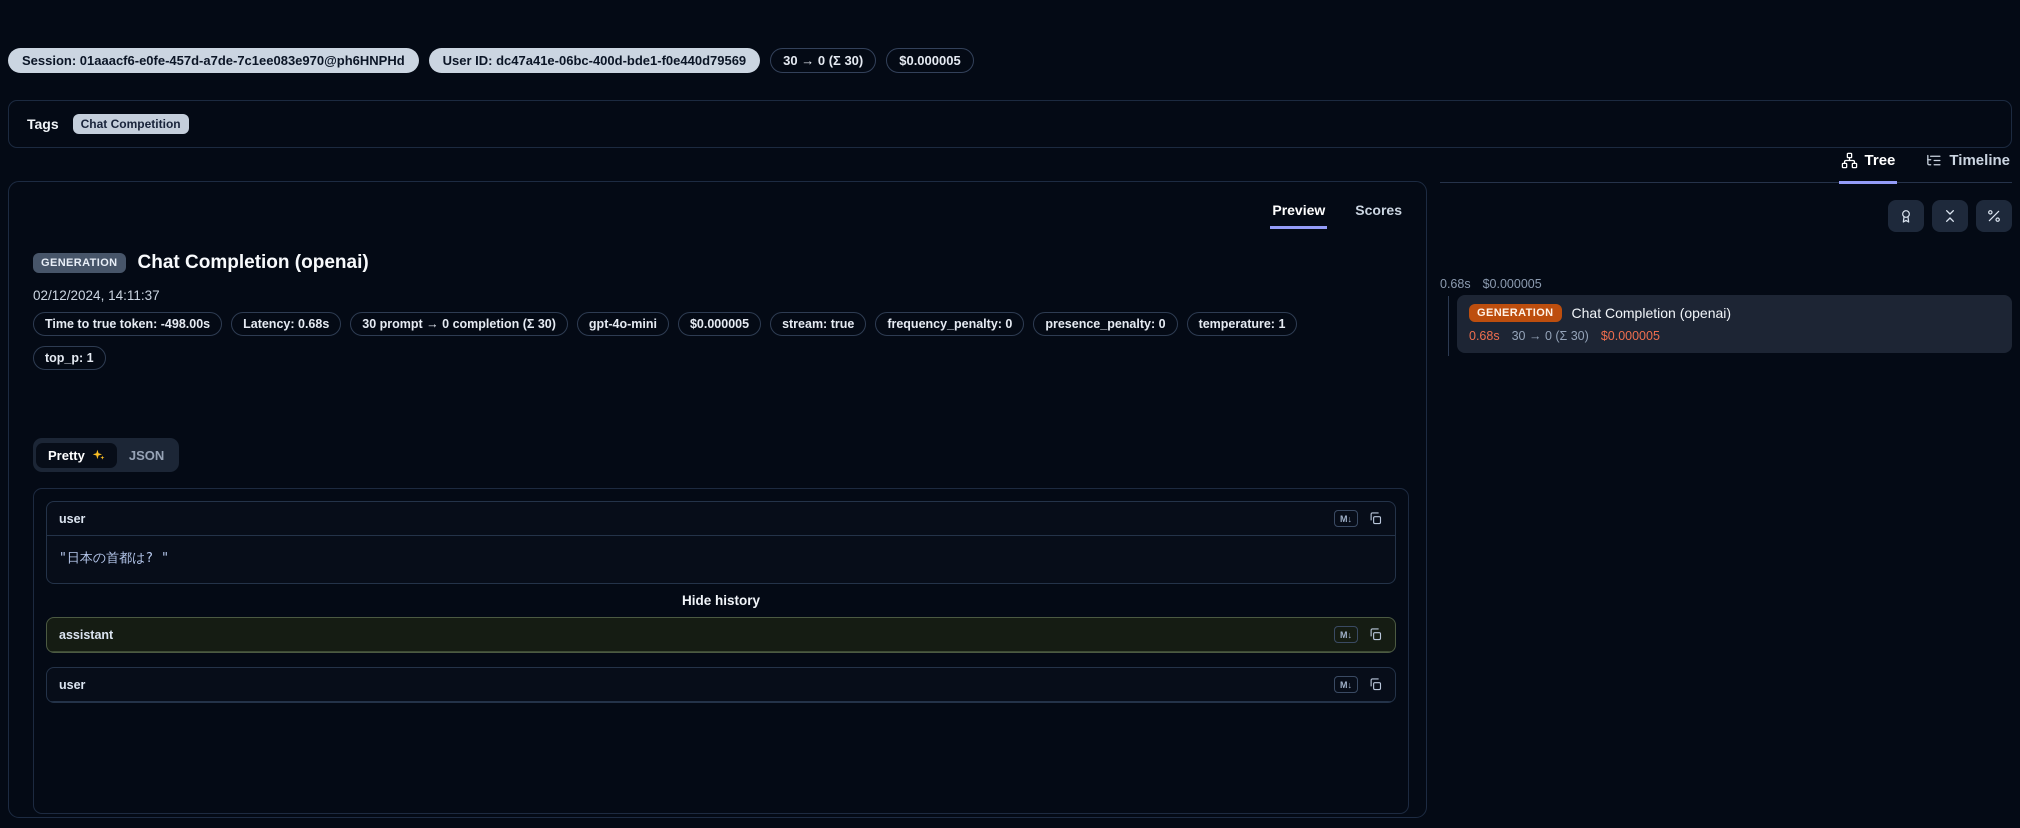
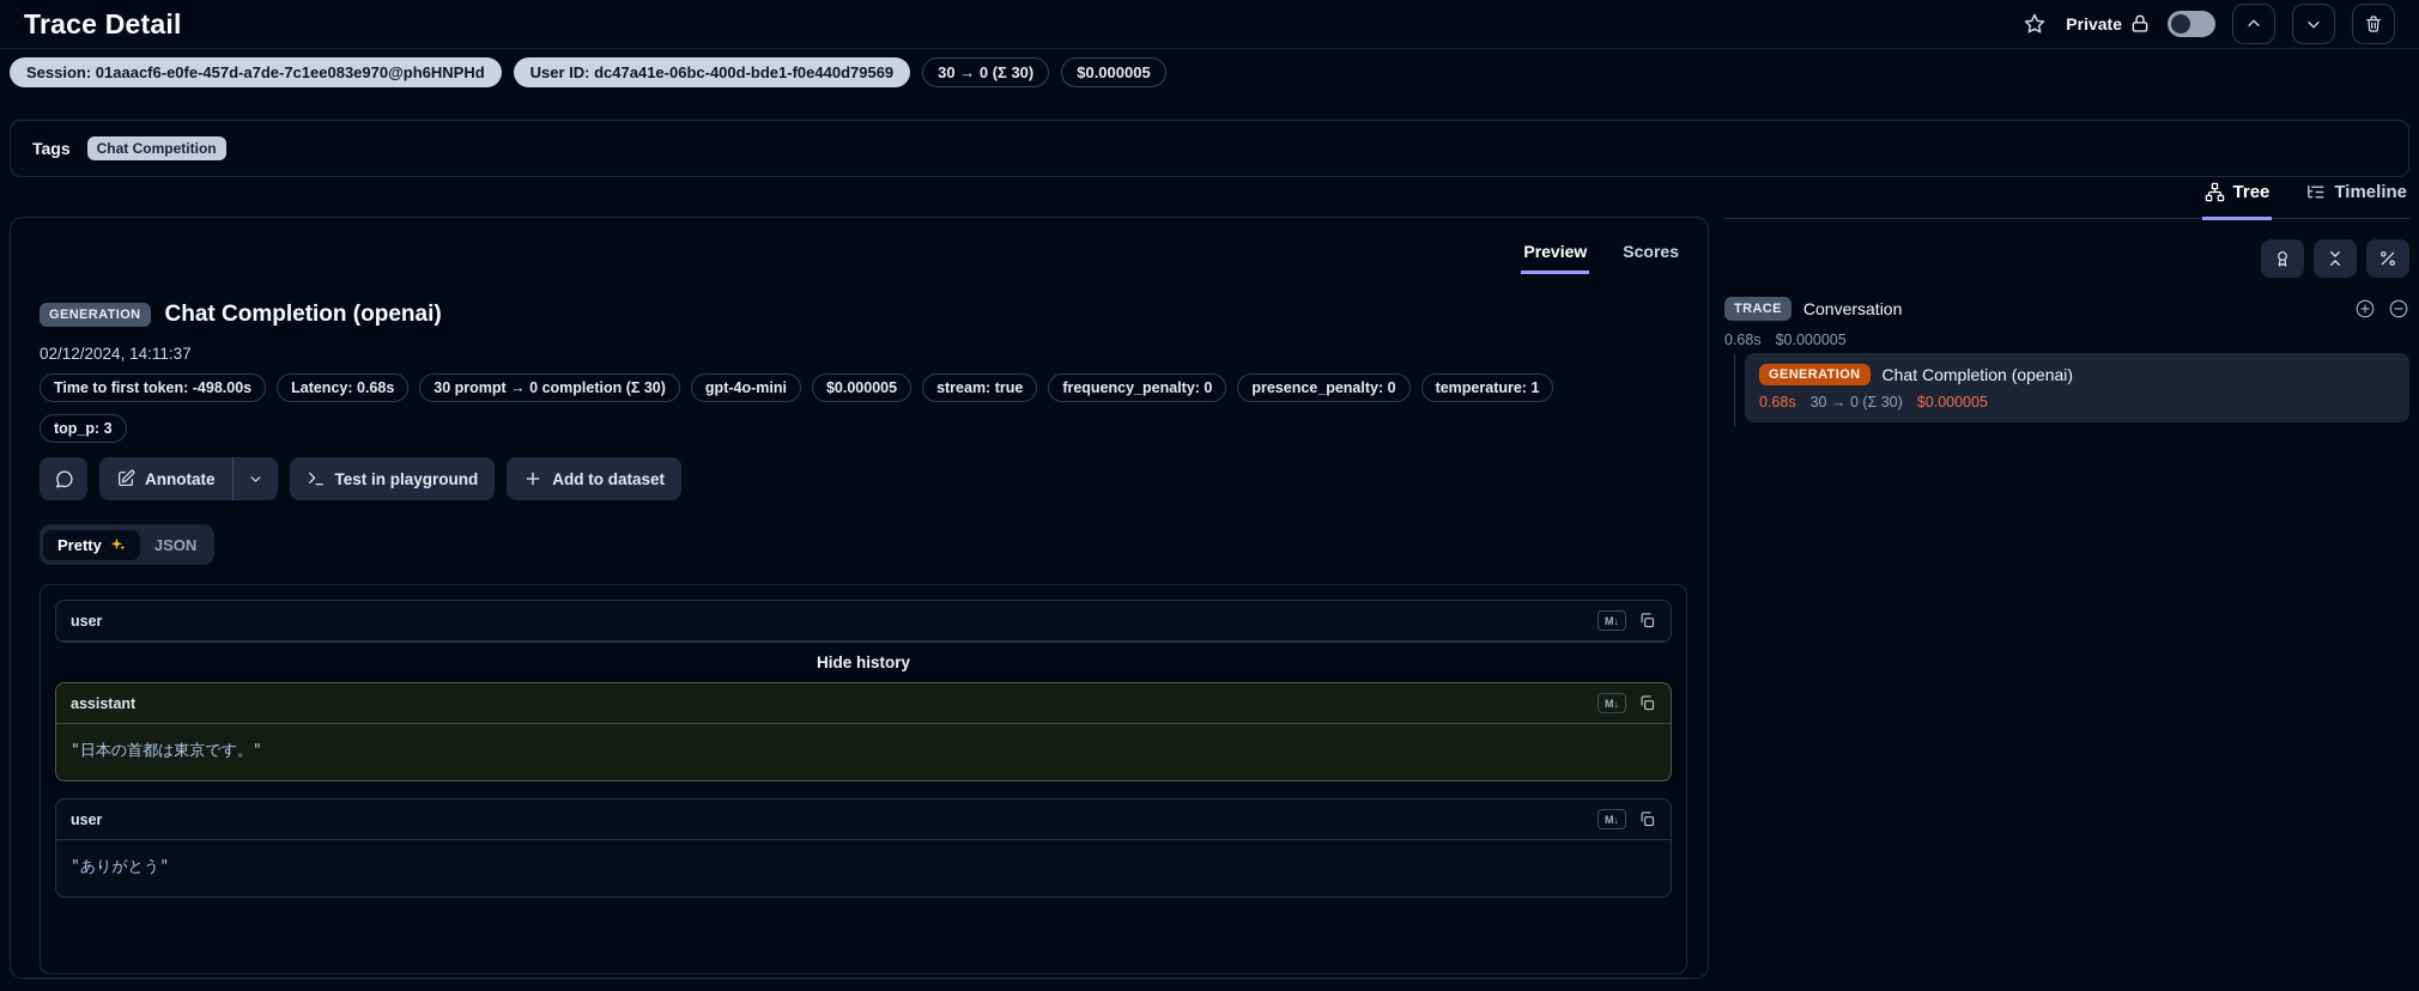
+ Trace Detail
+ Private
  Session: 01aaacf6-e0fe-457d-a7de-7c1ee083e970@ph6HNPHd
  User ID: dc47a41e-06bc-400d-bde1-f0e440d79569
  30 → 0 (Σ 30)
  $0.000005
  Tags
  Chat Competition
  Tree
  Timeline
  Preview
  Scores
  GENERATION
  Chat Completion (openai)
  02/12/2024, 14:11:37
- Time to true token: -498.00s
+ Time to first token: -498.00s
  Latency: 0.68s
  30 prompt → 0 completion (Σ 30)
  gpt-4o-mini
  $0.000005
  stream: true
  frequency_penalty: 0
  presence_penalty: 0
  temperature: 1
- top_p: 1
+ top_p: 3
+ Annotate
+ Test in playground
+ Add to dataset
  Pretty
  JSON
  user
  M↓
- "日本の首都は? "
  Hide history
  assistant
  M↓
+ "日本の首都は東京です。"
  user
  M↓
+ "ありがとう"
+ TRACE
+ Conversation
  0.68s
  $0.000005
  GENERATION
  Chat Completion (openai)
  0.68s
  30 → 0 (Σ 30)
  $0.000005
